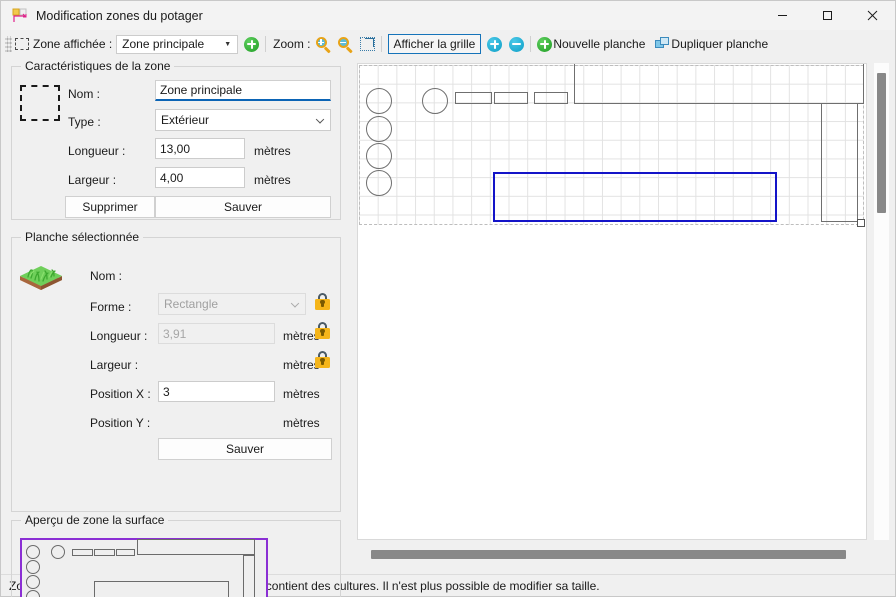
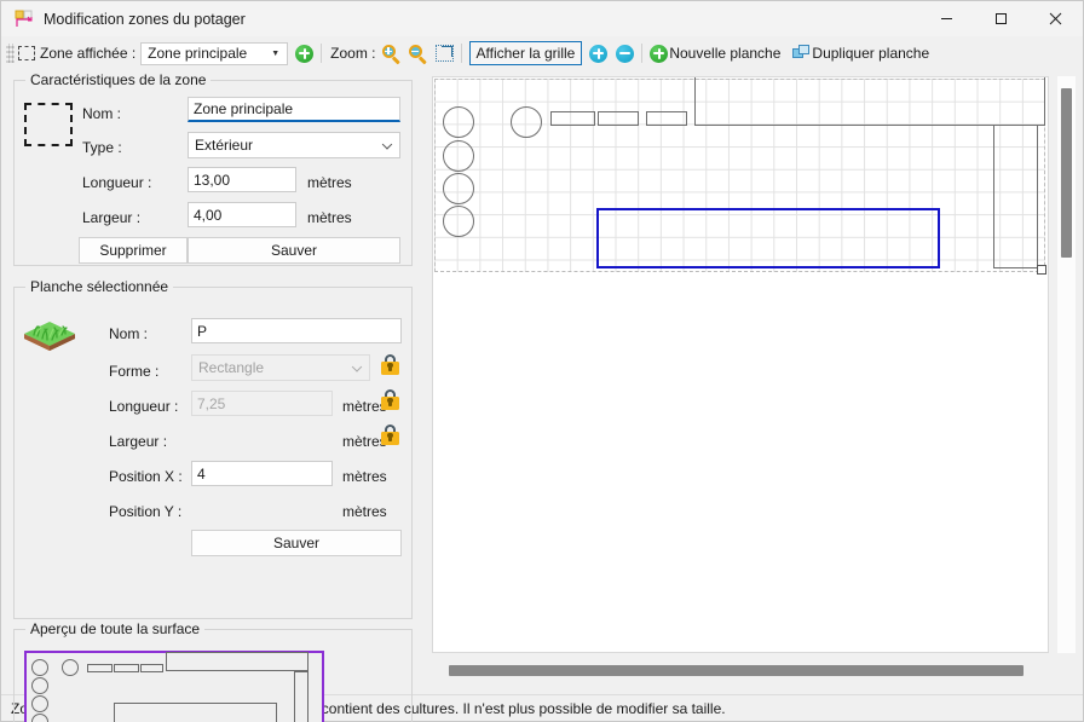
  Modification zones du potager
  Zone affichée :
  Zone principale
  Zoom :
  Afficher la grille
  Nouvelle planche
  Dupliquer planche
  Caractéristiques de la zone
  Nom :
  Zone principale
  Type :
  Extérieur
  Longueur :
  13,00
  mètres
  Largeur :
  4,00
  mètres
  Supprimer
  Sauver
  Planche sélectionnée
  Nom :
+ P
  Forme :
  Rectangle
  Longueur :
- 3,91
+ 7,25
  mètre
  Largeur :
  mètre
  Position X :
- 3
+ 4
  mètres
  Position Y :
  mètres
  Sauver
- Aperçu de zone la surface
+ Aperçu de toute la surface
  contient des cultures. Il n'est plus possible de modifier sa taille.
